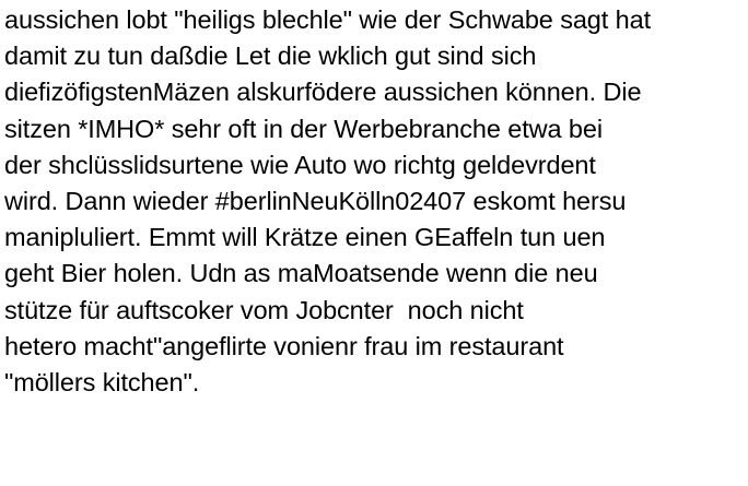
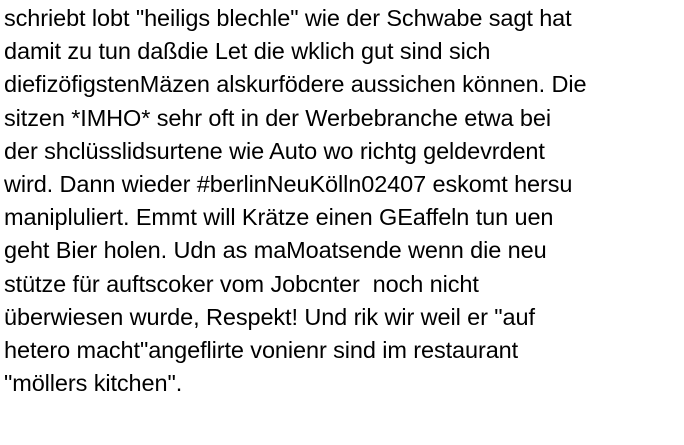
- aussichen lobt "heiligs blechle" wie der Schwabe sagt hat
+ schriebt lobt "heiligs blechle" wie der Schwabe sagt hat
  damit zu tun daßdie Let die wklich gut sind sich
  diefizöfigstenMäzen alskurfödere aussichen können. Die
  sitzen *IMHO* sehr oft in der Werbebranche etwa bei
  der shclüsslidsurtene wie Auto wo richtg geldevrdent
  wird. Dann wieder #berlinNeuKölln02407 eskomt hersu
  manipluliert. Emmt will Krätze einen GEaffeln tun uen
  geht Bier holen. Udn as maMoatsende wenn die neu
  stütze für auftscoker vom Jobcnter noch nicht
+ überwiesen wurde, Respekt! Und rik wir weil er "auf
- hetero macht"angeflirte vonienr frau im restaurant
+ hetero macht"angeflirte vonienr sind im restaurant
  "möllers kitchen".
